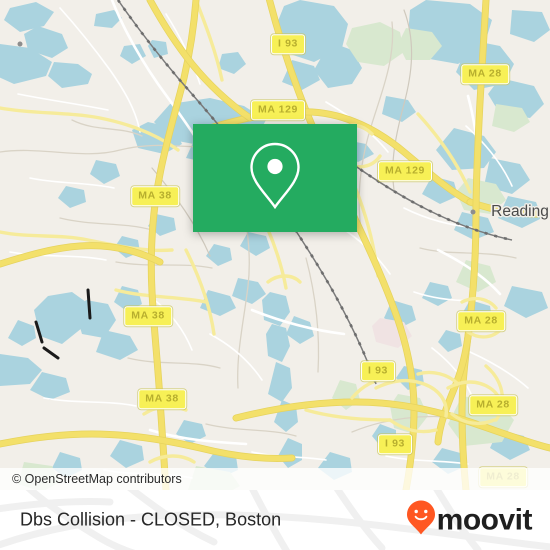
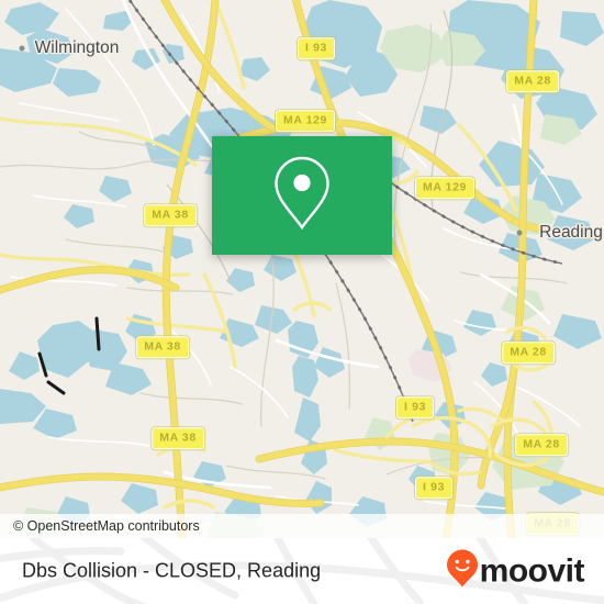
+ Wilmington
  Reading
  I 93
  MA 28
  MA 129
  MA 129
  MA 38
  MA 38
  MA 28
  I 93
  MA 38
  MA 28
  I 93
  © OpenStreetMap contributors
- Dbs Collision - CLOSED, Boston
+ Dbs Collision - CLOSED, Reading
  moovit
